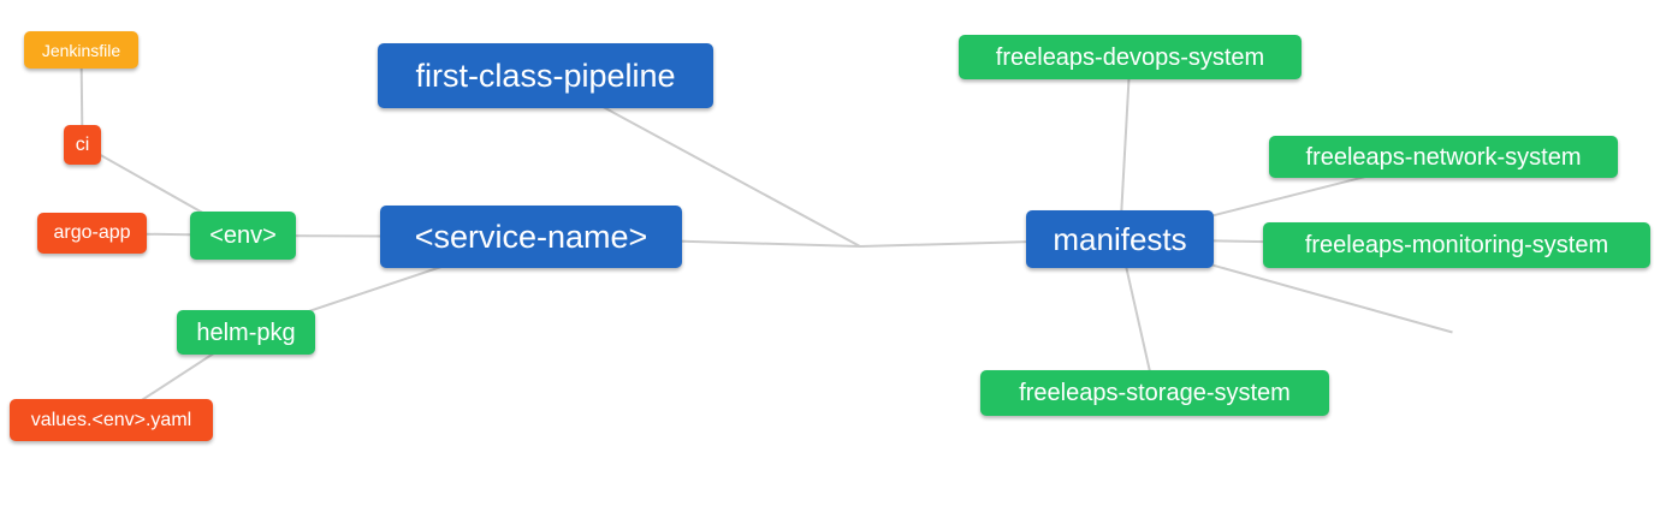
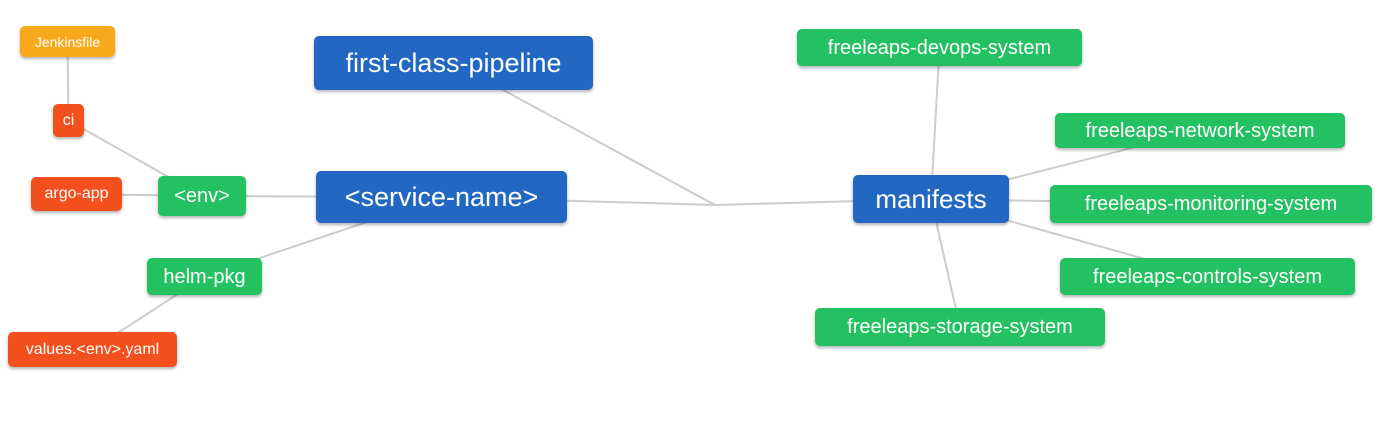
  first-class-pipeline
  <service-name>
  manifests
  <env>
  helm-pkg
  freeleaps-devops-system
  freeleaps-network-system
  freeleaps-monitoring-system
+ freeleaps-controls-system
  freeleaps-storage-system
  ci
  argo-app
  values.<env>.yaml
  Jenkinsfile
